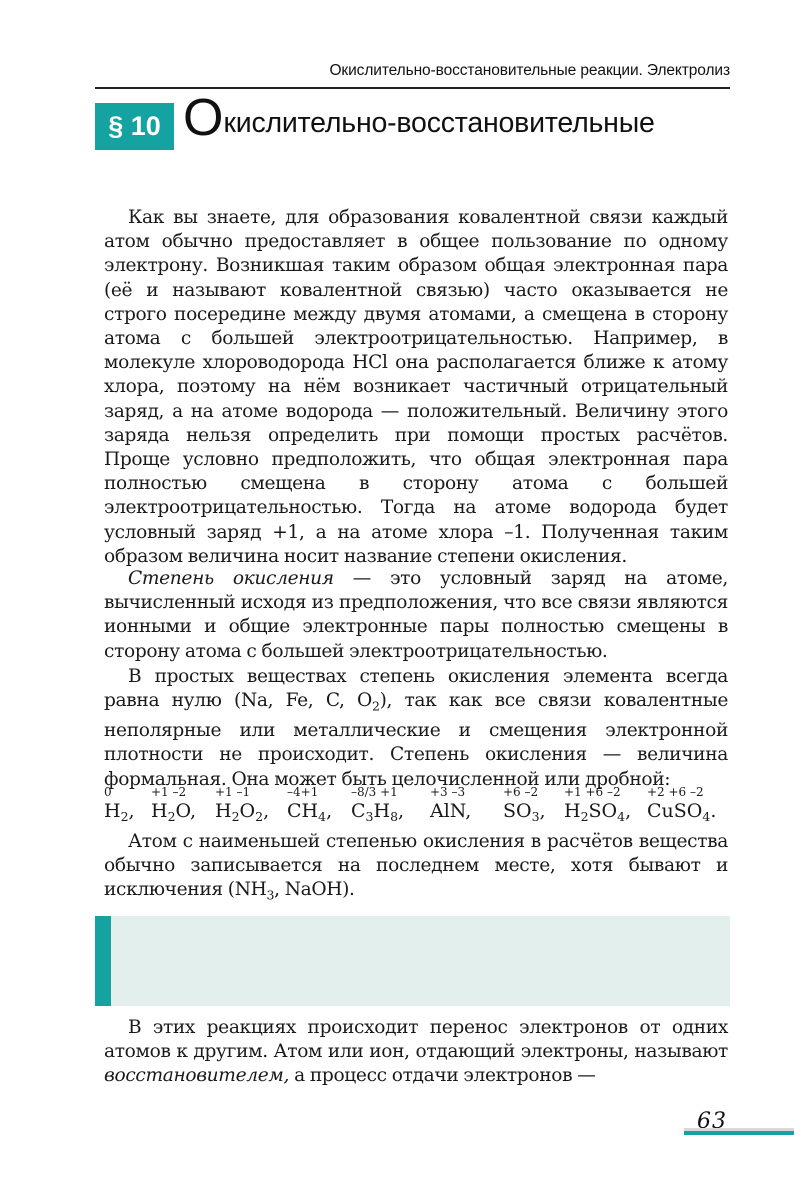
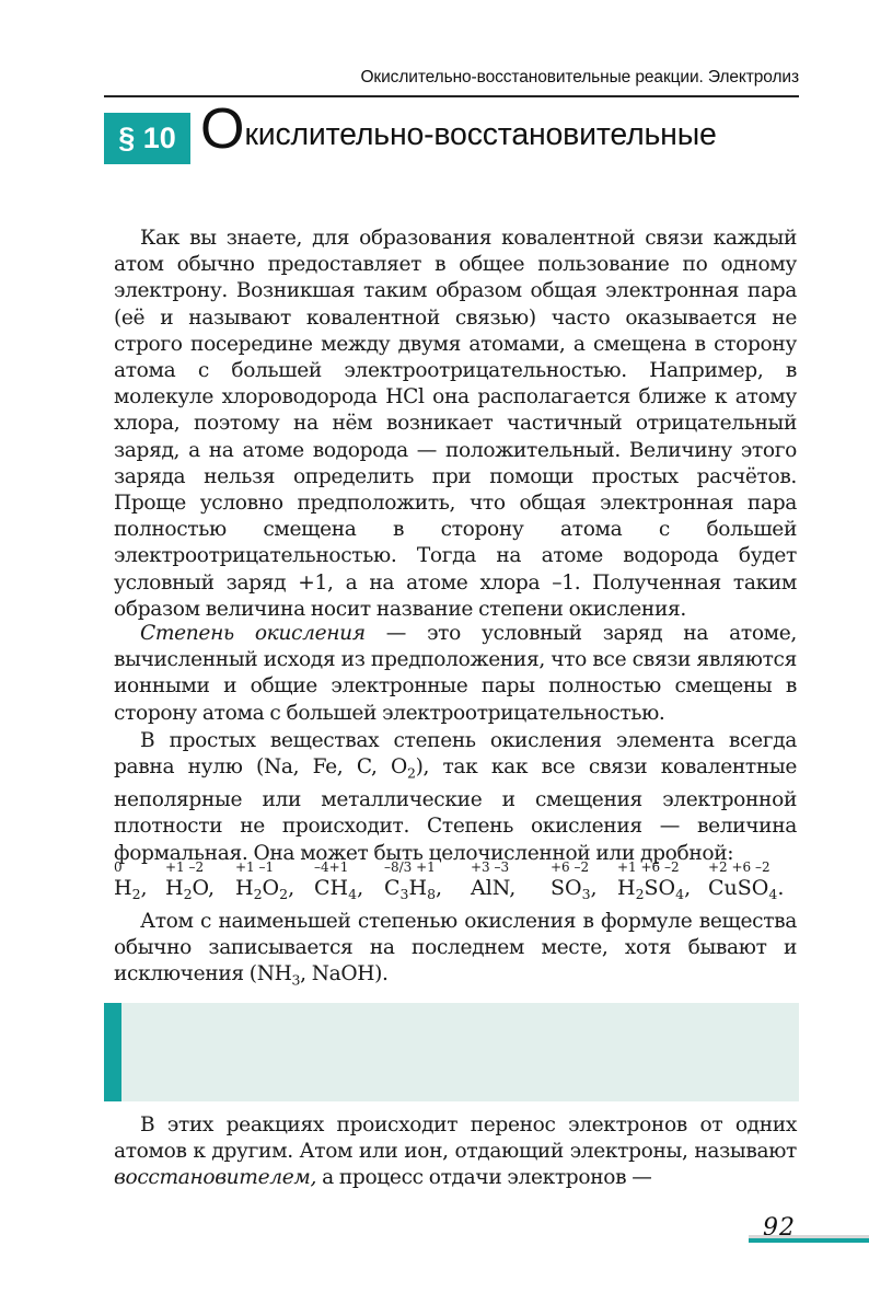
  Окислительно-восстановительные реакции. Электролиз
  § 10
  Окислительно-восстановительные
  Как вы знаете, для образования ковалентной связи каждый атом обычно предоставляет в общее пользование по одному электрону. Возникшая таким образом общая электронная пара (её и называют ковалентной связью) часто оказывается не строго посередине между двумя атомами, а смещена в сторону атома с большей электроотрицательностью. Например, в молекуле хлороводорода HCl она располагается ближе к атому хлора, поэтому на нём возникает частичный отрицательный заряд, а на атоме водорода — положительный. Величину этого заряда нельзя определить при помощи простых расчётов. Проще условно предположить, что общая электронная пара полностью смещена в сторону атома с большей электроотрицательностью. Тогда на атоме водорода будет условный заряд +1, а на атоме хлора –1. Полученная таким образом величина носит название степени окисления.
  Степень окисления — это условный заряд на атоме, вычисленный исходя из предположения, что все связи являются ионными и общие электронные пары полностью смещены в сторону атома с большей электроотрицательностью.
  В простых веществах степень окисления элемента всегда равна нулю (Na, Fe, C, O2), так как все связи ковалентные неполярные или металлические и смещения электронной плотности не происходит. Степень окисления — величина формальная. Она может быть целочисленной или дробной:
  0
  H2,
  +1 –2
  H2O,
  +1 –1
  H2O2,
  –4+1
  CH4,
  –8/3 +1
  C3H8,
  +3 –3
  AlN,
  +6 –2
  SO3,
  +1 +6 –2
  H2SO4,
  +2 +6 –2
  CuSO4.
- Атом с наименьшей степенью окисления в расчётов вещества обычно записывается на последнем месте, хотя бывают и исключения (NH3, NaOH).
+ Атом с наименьшей степенью окисления в формуле вещества обычно записывается на последнем месте, хотя бывают и исключения (NH3, NaOH).
  В этих реакциях происходит перенос электронов от одних атомов к другим. Атом или ион, отдающий электроны, называют восстановителем, а процесс отдачи электронов —
- 63
+ 92
